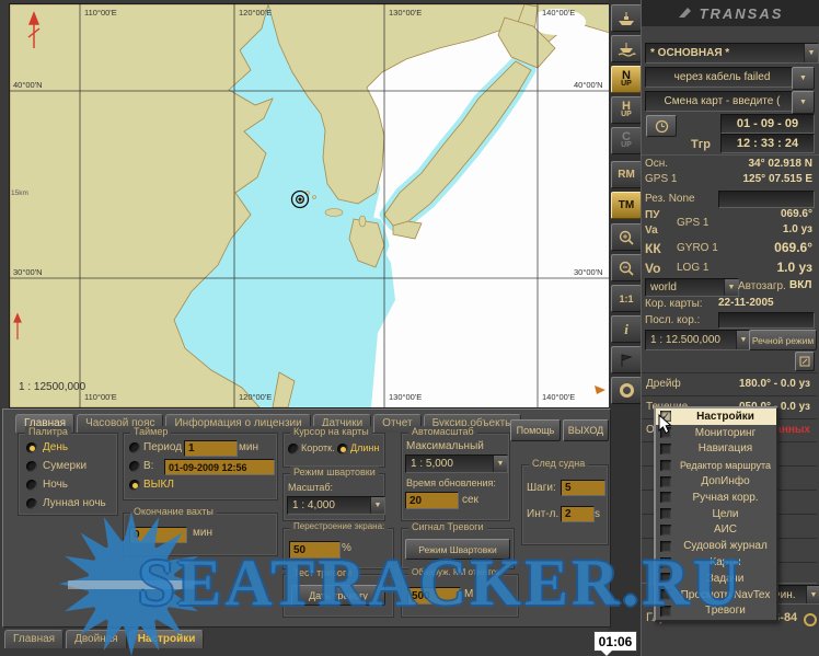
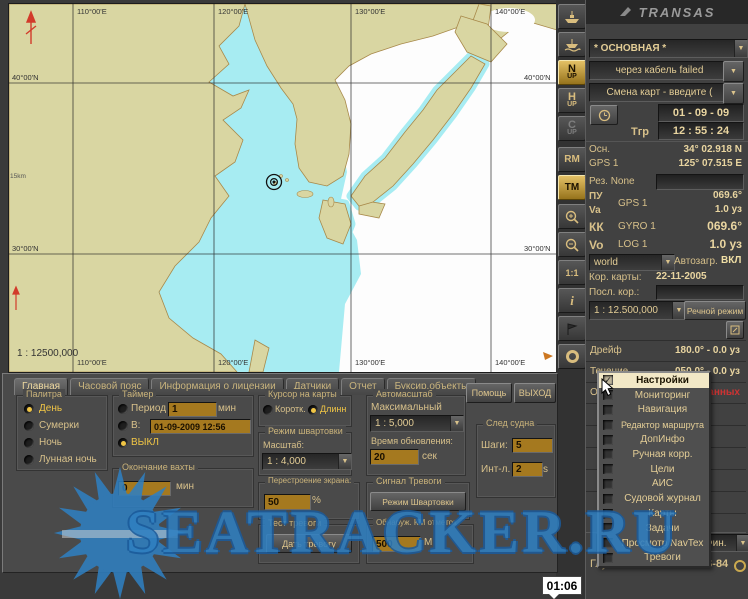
  110°00'E
  120°00'E
  130°00'E
  140°00'E
  110°00'E
  120°00'E
  130°00'E
  140°00'E
  40°00'N
  30°00'N
  40°00'N
  30°00'N
  1 : 12500,000
  N
  H
  C
  RM
  TM
  1:1
  i
  TRANSAS
  * ОСНОВНАЯ *
  через кабель failed
  Смена карт - введите (
  01 - 09 - 09
  Тгр
- 12 : 33 : 24
+ 12 : 55 : 24
  Осн.
  34° 02.918 N
  GPS 1
  125° 07.515 E
  Рез. None
  ПУ
  GPS 1
  069.6°
  Va
  1.0 уз
  КК
  GYRO 1
  069.6°
  Vo
  LOG 1
  1.0 уз
  world
  Автозагр.
  ВКЛ
  Кор. карты:
  22-11-2005
  Посл. кор.:
  1 : 12.500,000
  Речной режим
  Дрейф
  180.0° - 0.0 уз
  ин.
  Главная Часовой пояс Информация о лицензии Датчики Отчет Буксир.объекты
  Палитра
  День
  Сумерки
  Ночь
  Лунная ночь
  Таймер
  Период
  1
  мин
  В:
  01-09-2009 12:56
  ВЫКЛ
  Окончание вахты
  0
  мин
  Курсор на карты
  Коротк.
  Длинн
  Режим швартовки
  Масштаб:
  1 : 4,000
  Перестроение экрана:
  50
  %
  Тест тревоги
  Дать тревогу
  Автомасштаб
  Максимальный
  1 : 5,000
  Время обновления:
  20
  сек
  Сигнал Тревоги
  Режим Швартовки
  Обнаруж. КМ отметок
  500
  М
  Помощь
  ВЫХОД
  След судна
  Шаги:
  5
  Инт-л.
  2
  s
- Главная Двойная Настройки
  ✓
  Настройки
  Мониторинг
  Навигация
  Редактор маршрута
  ДопИнфо
  Ручная корр.
  Цели
  АИС
  Судовой журнал
  Карты
  Задачи
  Просмотр NavTex
  Тревоги
  SEATRACKER.RU
  01:06
